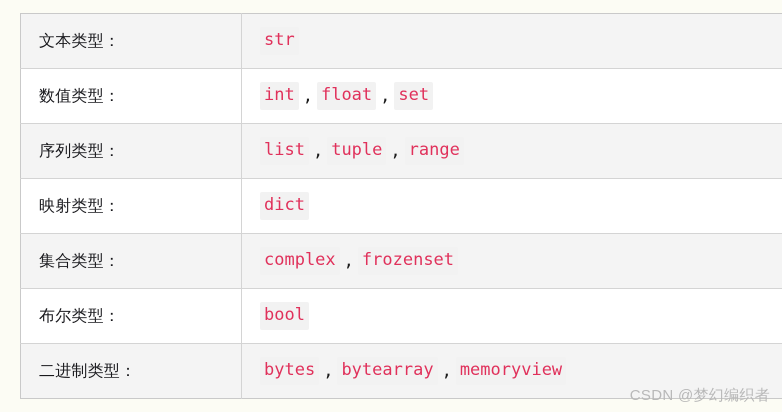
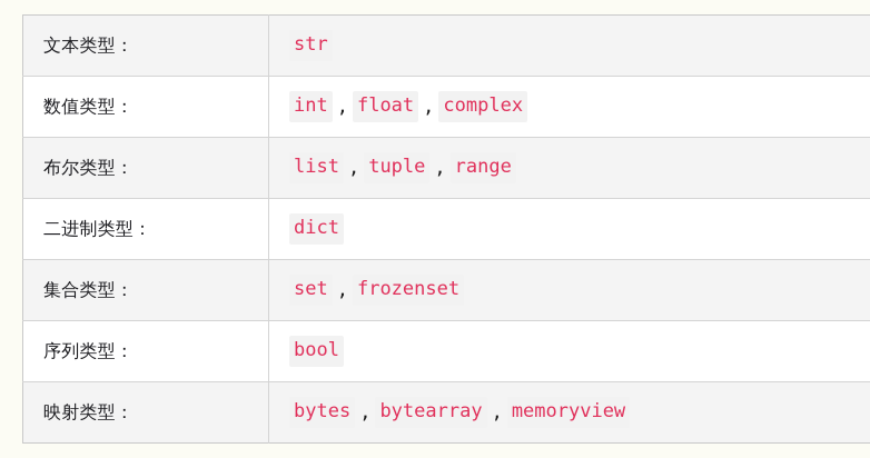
  文本类型：	str
- 数值类型：	int , float , set
+ 数值类型：	int , float , complex
- 序列类型：	list , tuple , range
+ 布尔类型：	list , tuple , range
- 映射类型：	dict
+ 二进制类型：	dict
- 集合类型：	complex , frozenset
+ 集合类型：	set , frozenset
- 布尔类型：	bool
+ 序列类型：	bool
- 二进制类型：	bytes , bytearray , memoryview
+ 映射类型：	bytes , bytearray , memoryview
- CSDN @梦幻编织者
